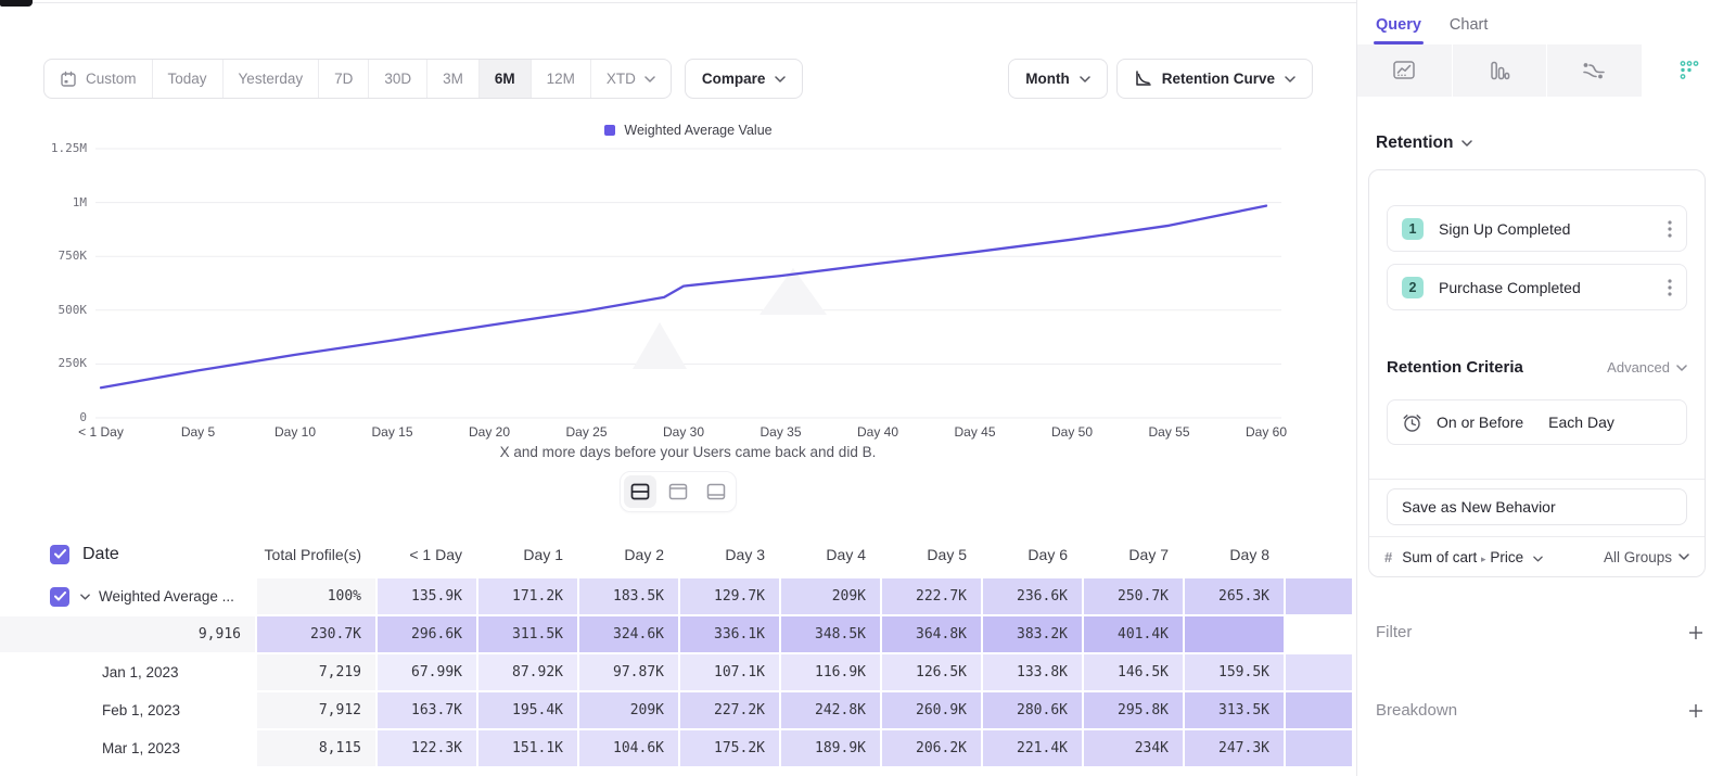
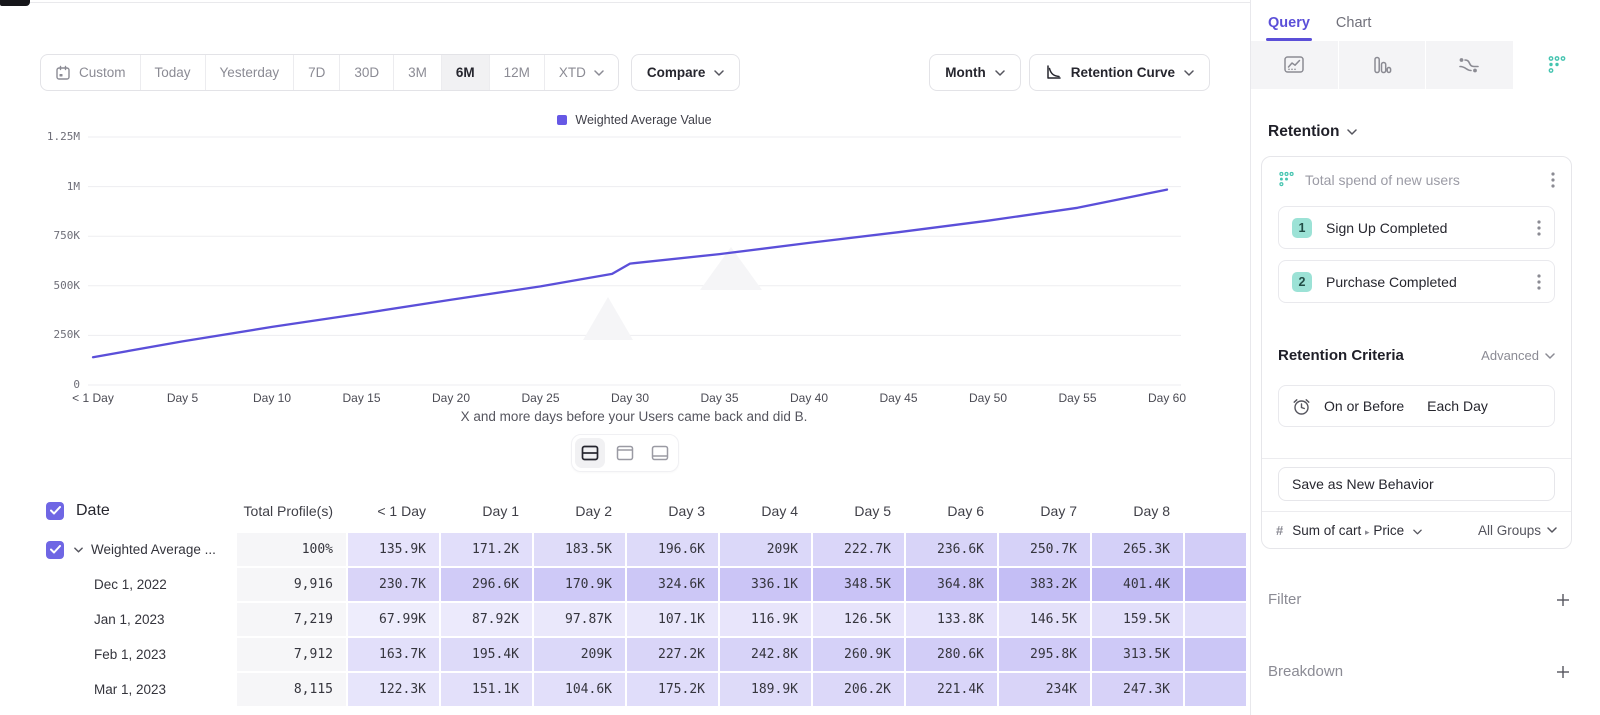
  Custom
  Today
  Yesterday
  7D
  30D
  3M
  6M
  12M
  XTD
  Compare
  Month
  Retention Curve
  Weighted Average Value
  0
  250K
  500K
  750K
  1M
  1.25M
  < 1 Day
  Day 5
  Day 10
  Day 15
  Day 20
  Day 25
  Day 30
  Day 35
  Day 40
  Day 45
  Day 50
  Day 55
  Day 60
  X and more days before your Users came back and did B.
  Date
  Total Profile(s)
  < 1 Day
  Day 1
  Day 2
  Day 3
  Day 4
  Day 5
  Day 6
  Day 7
  Day 8
  Weighted Average ...
  100%
  135.9K
  171.2K
  183.5K
- 129.7K
+ 196.6K
  209K
  222.7K
  236.6K
  250.7K
  265.3K
+ Dec 1, 2022
  9,916
  230.7K
  296.6K
- 311.5K
+ 170.9K
  324.6K
  336.1K
  348.5K
  364.8K
  383.2K
  401.4K
  Jan 1, 2023
  7,219
  67.99K
  87.92K
  97.87K
  107.1K
  116.9K
  126.5K
  133.8K
  146.5K
  159.5K
  Feb 1, 2023
  7,912
  163.7K
  195.4K
  209K
  227.2K
  242.8K
  260.9K
  280.6K
  295.8K
  313.5K
  Mar 1, 2023
  8,115
  122.3K
  151.1K
  104.6K
  175.2K
  189.9K
  206.2K
  221.4K
  234K
  247.3K
  Query
  Chart
  Retention
+ Total spend of new users
  1
  Sign Up Completed
  2
  Purchase Completed
  Retention Criteria
  Advanced
  On or Before
  Each Day
  Save as New Behavior
  #
  Sum of cart ▸ Price
  All Groups
  Filter
  Breakdown
